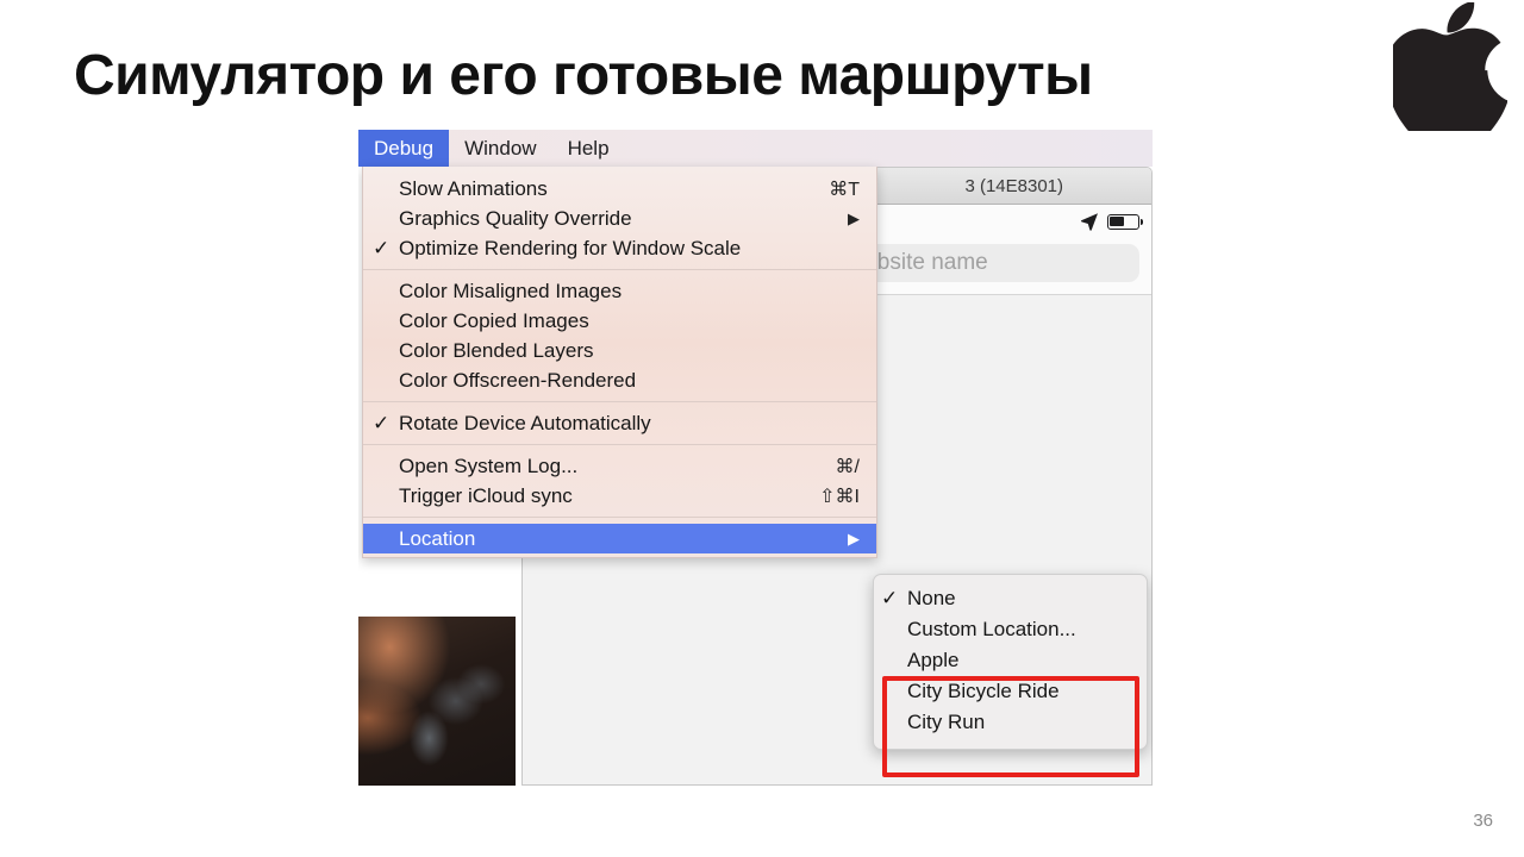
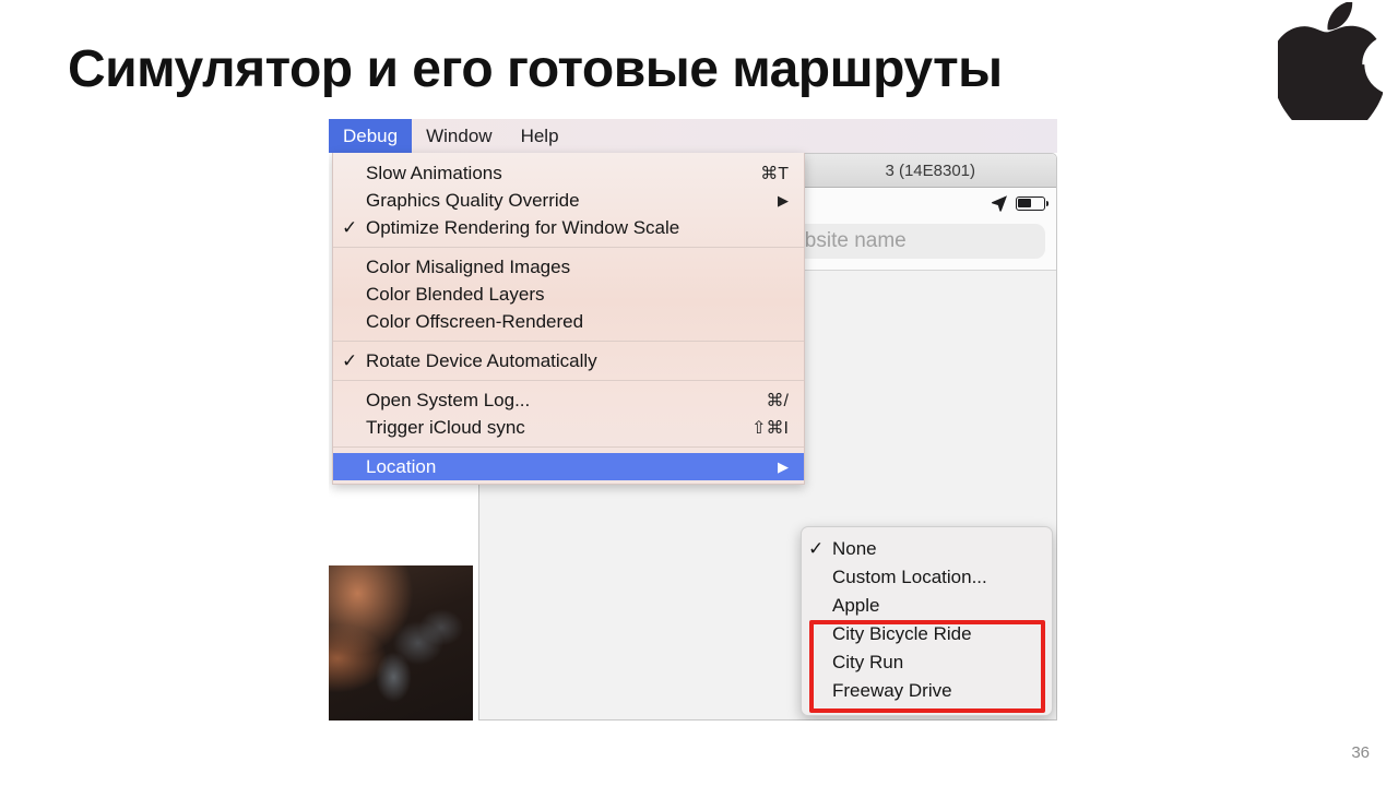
  Симулятор и его готовые маршруты
  36
  3 (14E8301)
  Debug
  Window
  Help
  Slow Animations
  ⌘T
  Graphics Quality Override
  ▶
  ✓
  Optimize Rendering for Window Scale
  Color Misaligned Images
- Color Copied Images
  Color Blended Layers
  Color Offscreen-Rendered
  ✓
  Rotate Device Automatically
  Open System Log...
  ⌘/
  Trigger iCloud sync
  ⇧⌘I
  Location
  ▶
  ✓
  None
  Custom Location...
  Apple
  City Bicycle Ride
  City Run
+ Freeway Drive
